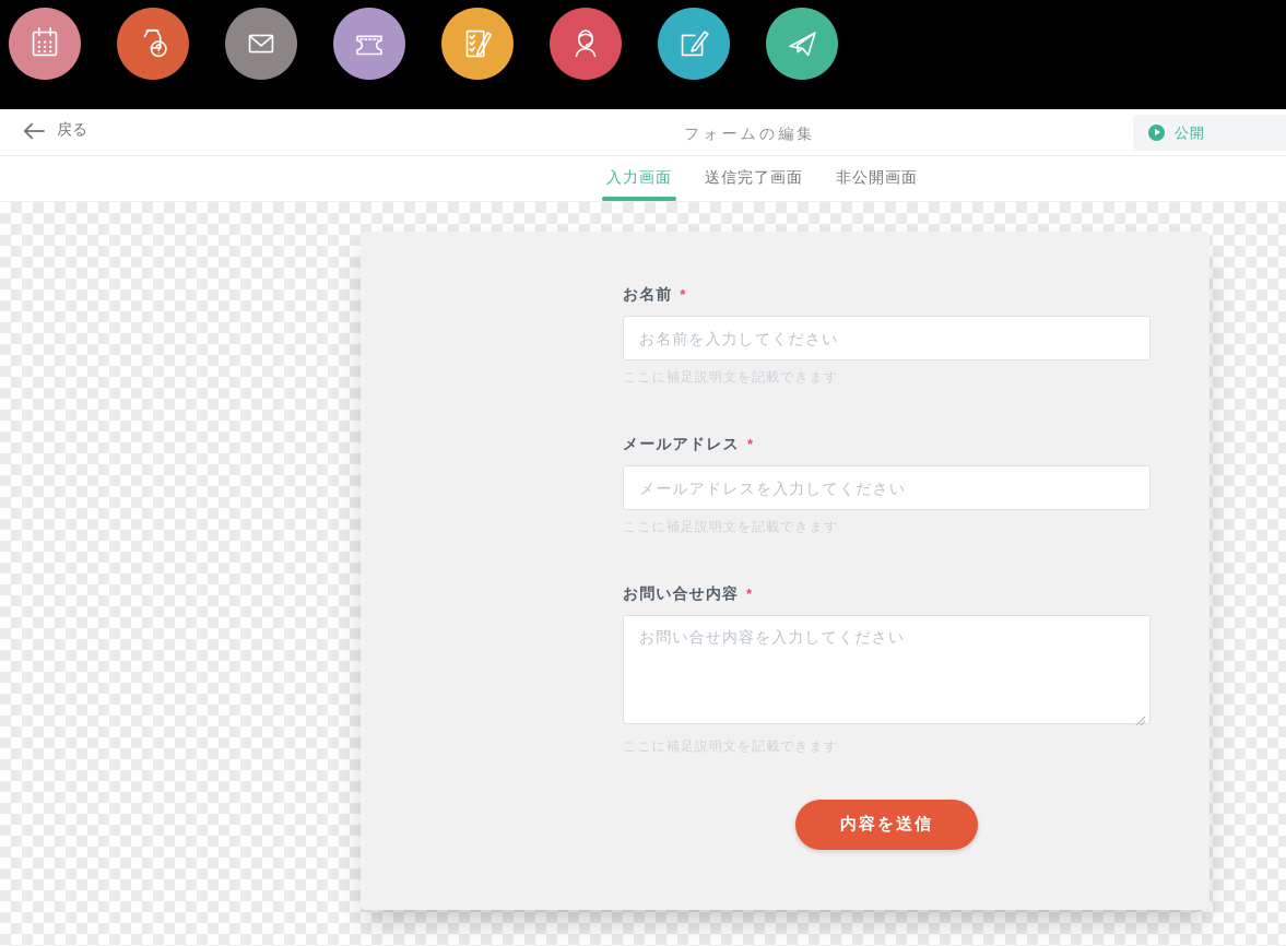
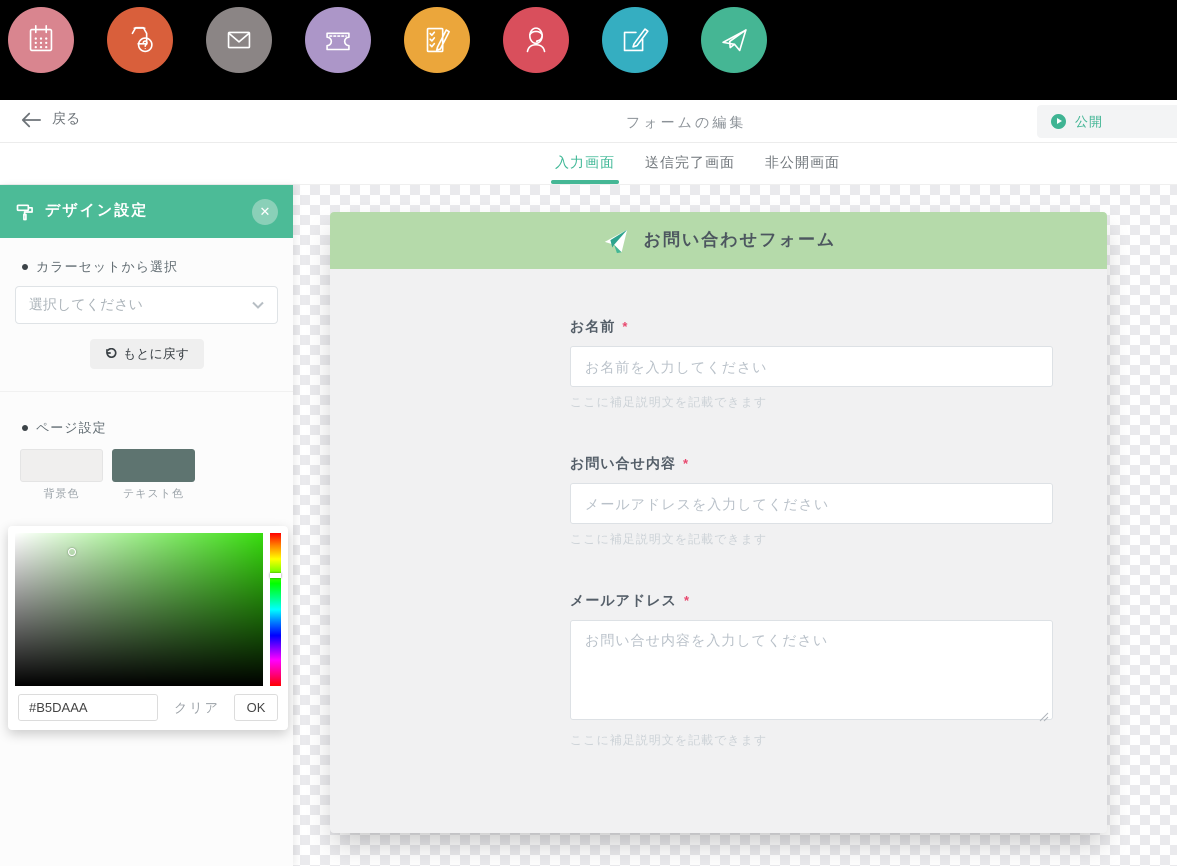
  戻る
  フォームの編集
  公開
  入力画面
  送信完了画面
  非公開画面
+ デザイン設定
+ ✕
+ カラーセットから選択
+ 選択してください
+ もとに戻す
+ ページ設定
+ 背景色
+ テキスト色
+ #B5DAAA
+ クリア
+ OK
+ お問い合わせフォーム
  お名前
  *
  お名前を入力してください
  ここに補足説明文を記載できます
- メールアドレス
+ お問い合せ内容
  *
  メールアドレスを入力してください
  ここに補足説明文を記載できます
- お問い合せ内容
+ メールアドレス
  *
  お問い合せ内容を入力してください
  ここに補足説明文を記載できます
- 内容を送信
